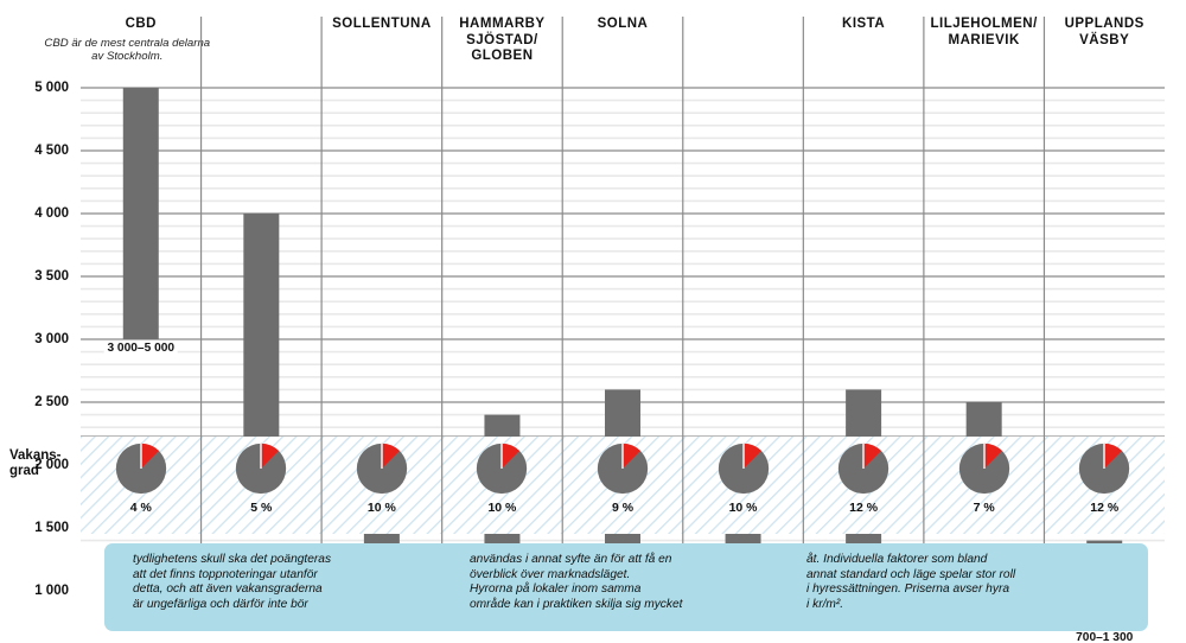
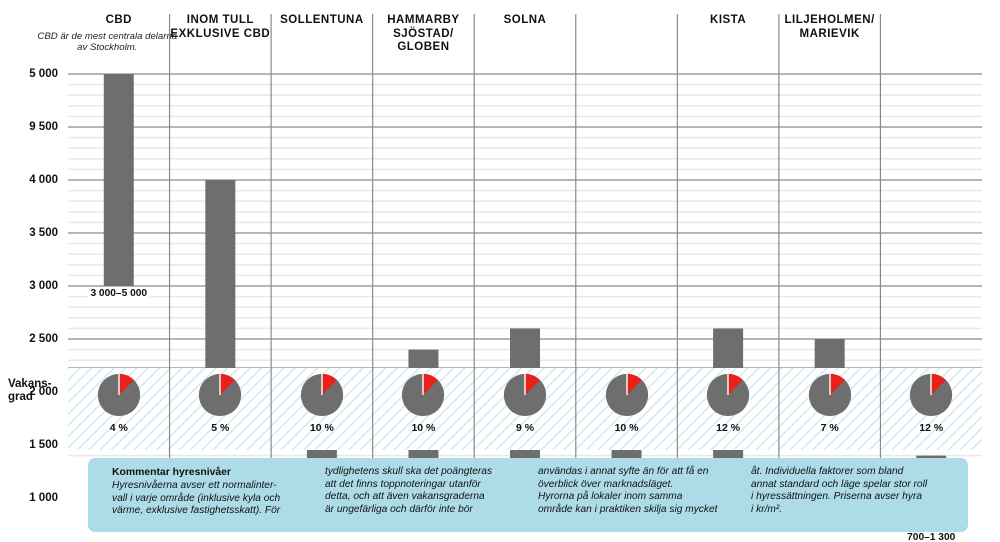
  CBD
  CBD är de mest centrala delara av Stockholm.
+ INOM TULL EXKLUSIVE CBD
  SOLLENTUNA
  HAMMARBY SJÖSTAD/ GLOBEN
  SOLNA
  KISTA
  LILJEHOLMEN/ MARIEVIK
- UPPLANDS VÄSBY
  1 000
  1 500
  2 000
  2 500
  3 000
  3 500
  4 000
- 4 500
+ 9 500
  5 000
  3 000–5 000
  700–1 300
  Vakans- grad
  4 %
  5 %
  10 %
  10 %
  9 %
  10 %
  12 %
  7 %
  12 %
+ Kommentar hyresnivåer
+ Hyresnivåerna avser ett normalinter-
+ vall i varje område (inklusive kyla och
+ värme, exklusive fastighetsskatt). För
  tydlighetens skull ska det poängteras
  att det finns toppnoteringar utanför
  detta, och att även vakansgraderna
  är ungefärliga och därför inte bör
  användas i annat syfte än för att få en
  överblick över marknadsläget.
  Hyrorna på lokaler inom samma
  område kan i praktiken skilja sig mycket
  åt. Individuella faktorer som bland
  annat standard och läge spelar stor roll
  i hyressättningen. Priserna avser hyra
  i kr/m².
